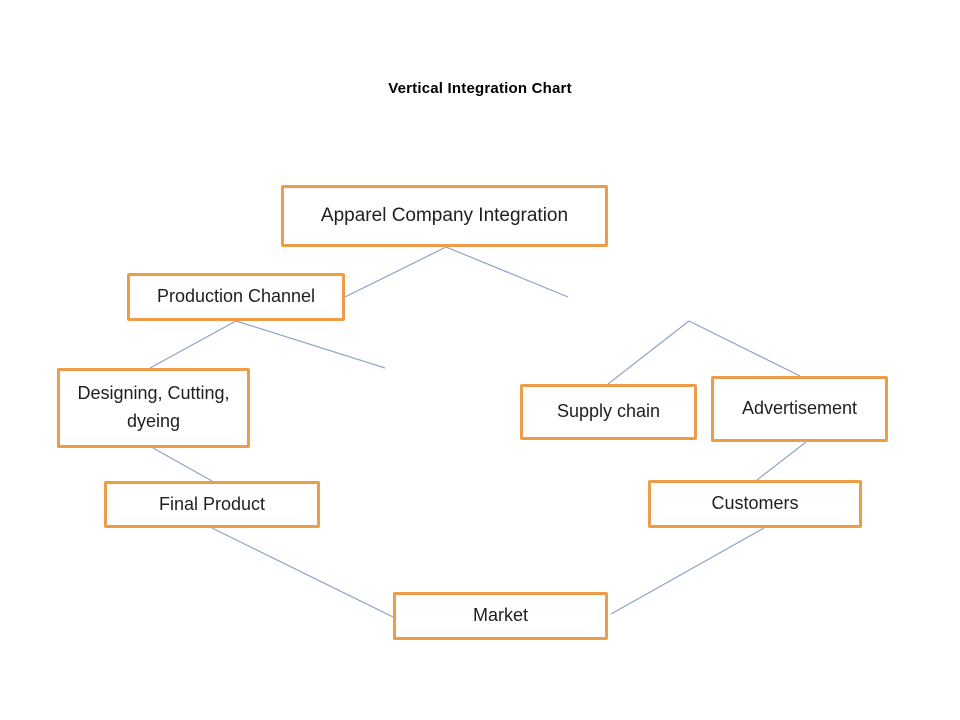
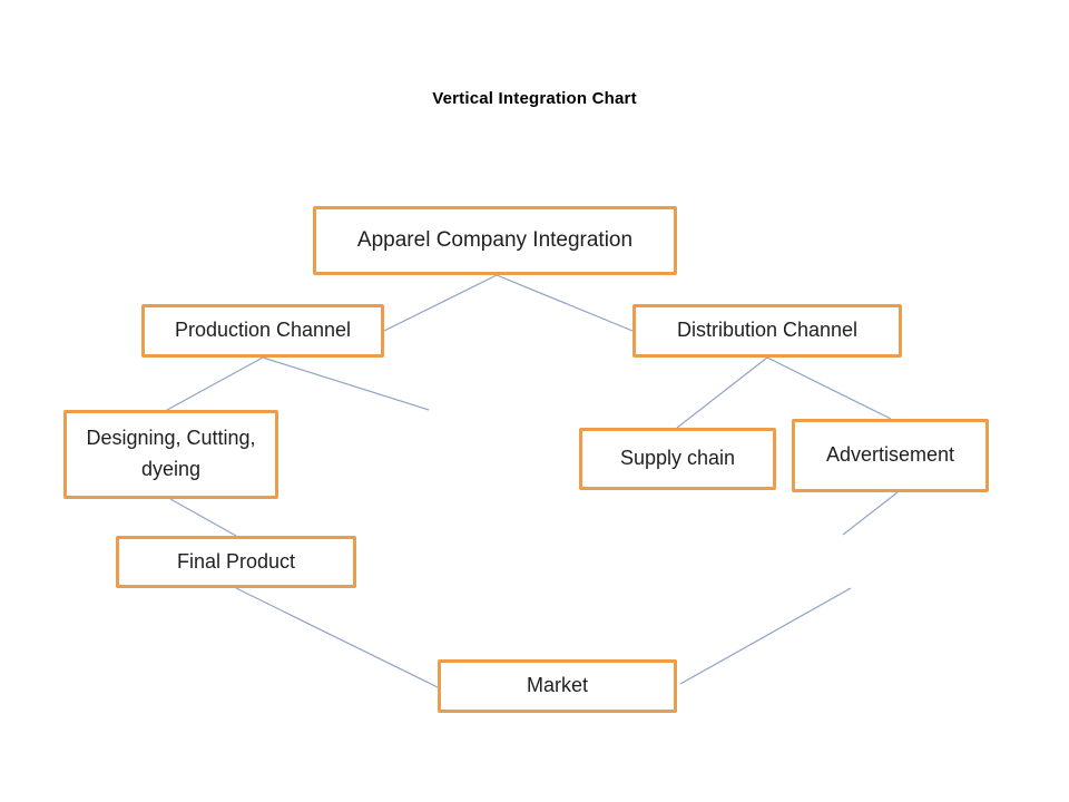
  Vertical Integration Chart
  Apparel Company Integration
  Production Channel
+ Distribution Channel
  Designing, Cutting, dyeing
  Supply chain
  Advertisement
  Final Product
- Customers
  Market
